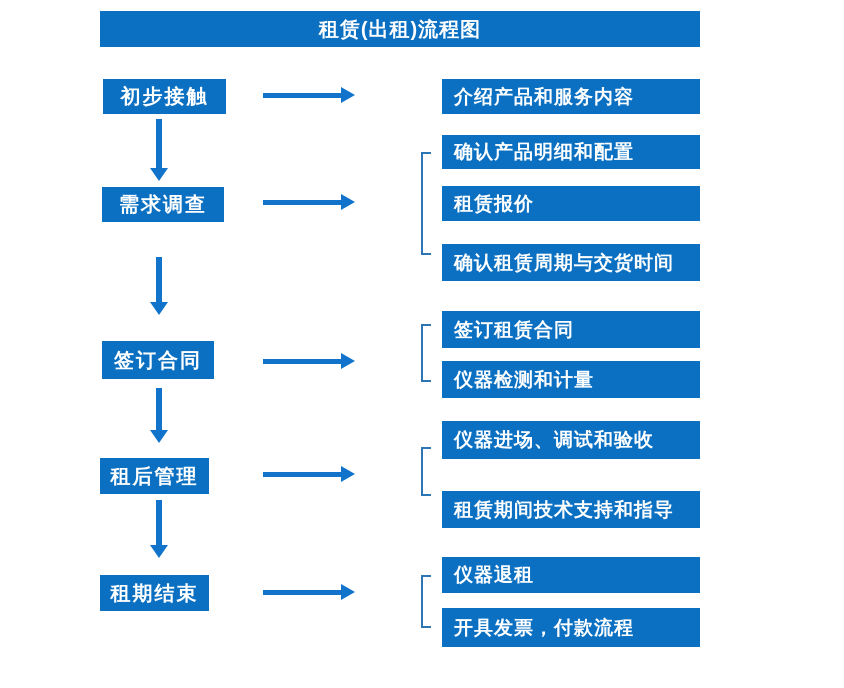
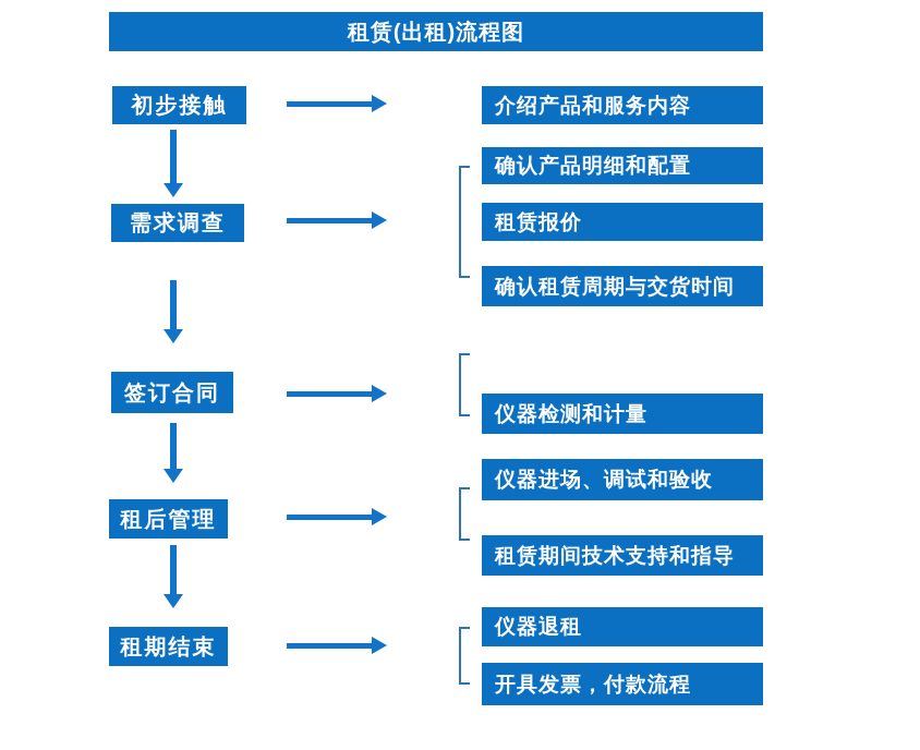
  租赁(出租)流程图
  初步接触
  需求调查
  签订合同
  租后管理
  租期结束
  介绍产品和服务内容
  确认产品明细和配置
  租赁报价
  确认租赁周期与交货时间
- 签订租赁合同
  仪器检测和计量
  仪器进场、调试和验收
  租赁期间技术支持和指导
  仪器退租
  开具发票，付款流程
